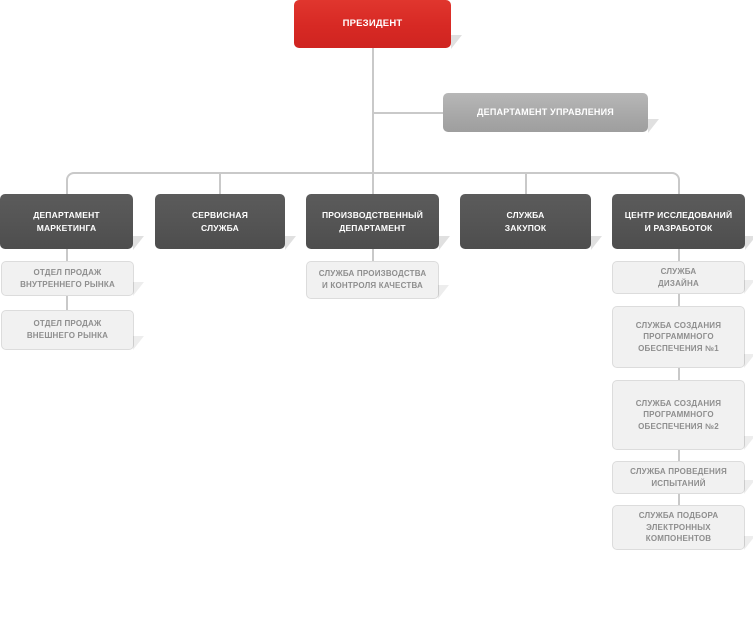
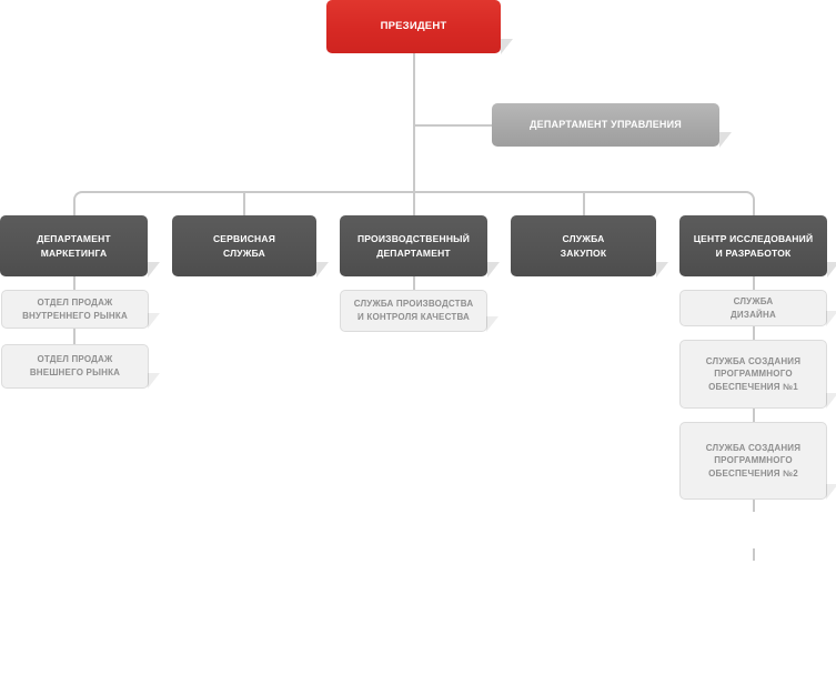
  ПРЕЗИДЕНТ
  ДЕПАРТАМЕНТ УПРАВЛЕНИЯ
  ДЕПАРТАМЕНТ
  МАРКЕТИНГА
  СЕРВИСНАЯ
  СЛУЖБА
  ПРОИЗВОДСТВЕННЫЙ
  ДЕПАРТАМЕНТ
  СЛУЖБА
  ЗАКУПОК
  ЦЕНТР ИССЛЕДОВАНИЙ
  И РАЗРАБОТОК
  ОТДЕЛ ПРОДАЖ
  ВНУТРЕННЕГО РЫНКА
  ОТДЕЛ ПРОДАЖ
  ВНЕШНЕГО РЫНКА
  СЛУЖБА ПРОИЗВОДСТВА
  И КОНТРОЛЯ КАЧЕСТВА
  СЛУЖБА
  ДИЗАЙНА
  СЛУЖБА СОЗДАНИЯ
  ПРОГРАММНОГО
  ОБЕСПЕЧЕНИЯ №1
  СЛУЖБА СОЗДАНИЯ
  ПРОГРАММНОГО
  ОБЕСПЕЧЕНИЯ №2
- СЛУЖБА ПРОВЕДЕНИЯ
- ИСПЫТАНИЙ
- СЛУЖБА ПОДБОРА
- ЭЛЕКТРОННЫХ
- КОМПОНЕНТОВ
